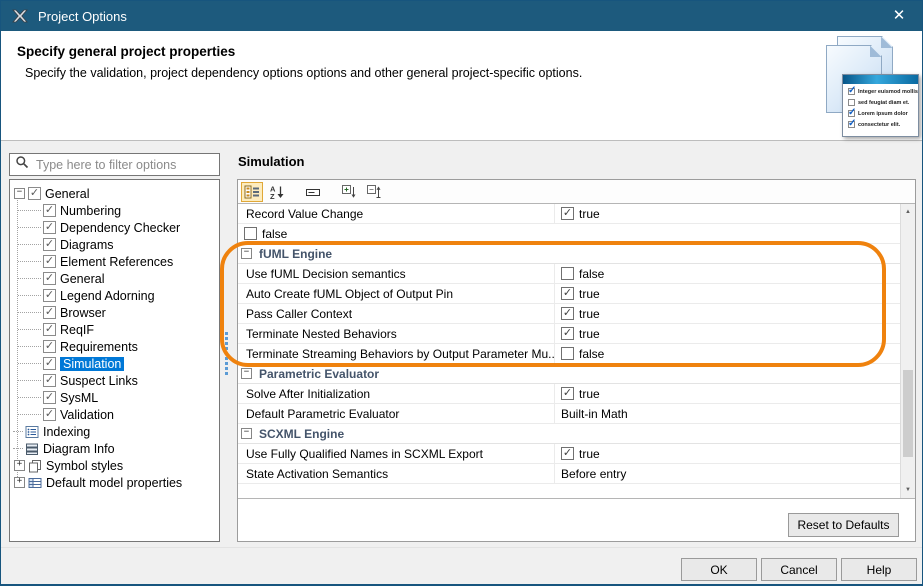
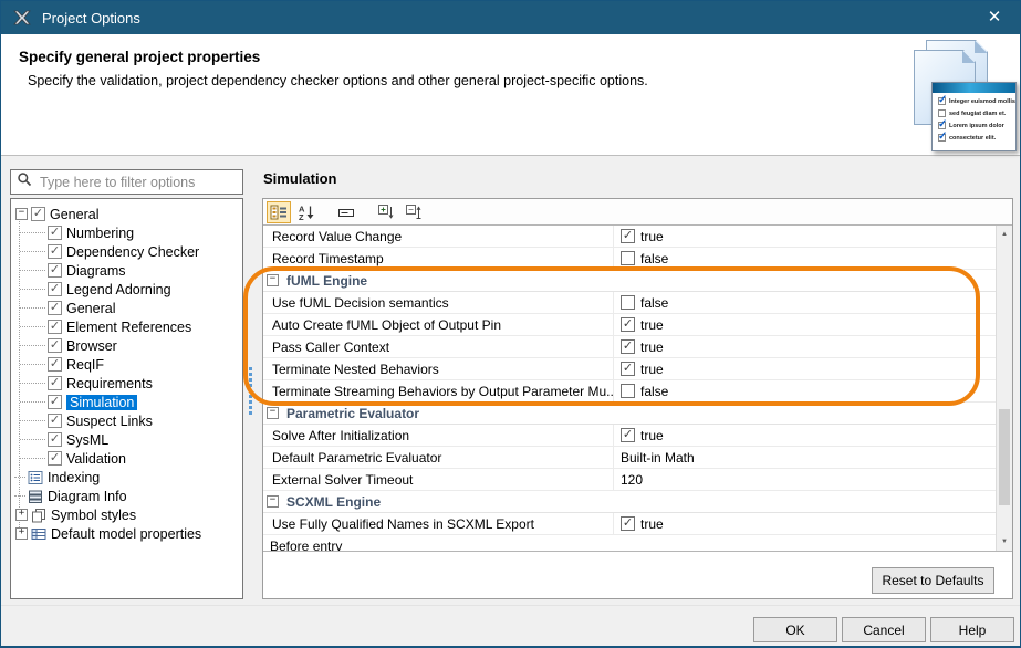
  Project Options
  ✕
  Specify general project properties
- Specify the validation, project dependency options options and other general project-specific options.
+ Specify the validation, project dependency checker options and other general project-specific options.
  Type here to filter options
  −
  ✓
  General
  ✓
  Numbering
  ✓
  Dependency Checker
  ✓
  Diagrams
  ✓
- Element References
+ Legend Adorning
  ✓
  General
  ✓
- Legend Adorning
+ Element References
  ✓
  Browser
  ✓
  ReqIF
  ✓
  Requirements
  ✓
  Simulation
  ✓
  Suspect Links
  ✓
  SysML
  ✓
  Validation
  Indexing
  Diagram Info
  +
  Symbol styles
  +
  Default model properties
  Simulation
  A
  Z
  Record Value Change
  ✓
  true
+ Record Timestamp
  false
  −
  fUML Engine
  Use fUML Decision semantics
  false
  Auto Create fUML Object of Output Pin
  ✓
  true
  Pass Caller Context
  ✓
  true
  Terminate Nested Behaviors
  ✓
  true
  Terminate Streaming Behaviors by Output Parameter Mu..
  false
  −
  Parametric Evaluator
  Solve After Initialization
  ✓
  true
  Default Parametric Evaluator
  Built-in Math
+ External Solver Timeout
+ 120
  −
  SCXML Engine
  Use Fully Qualified Names in SCXML Export
  ✓
  true
- State Activation Semantics
  Before entry
  Reset to Defaults
  OK
  Cancel
  Help
